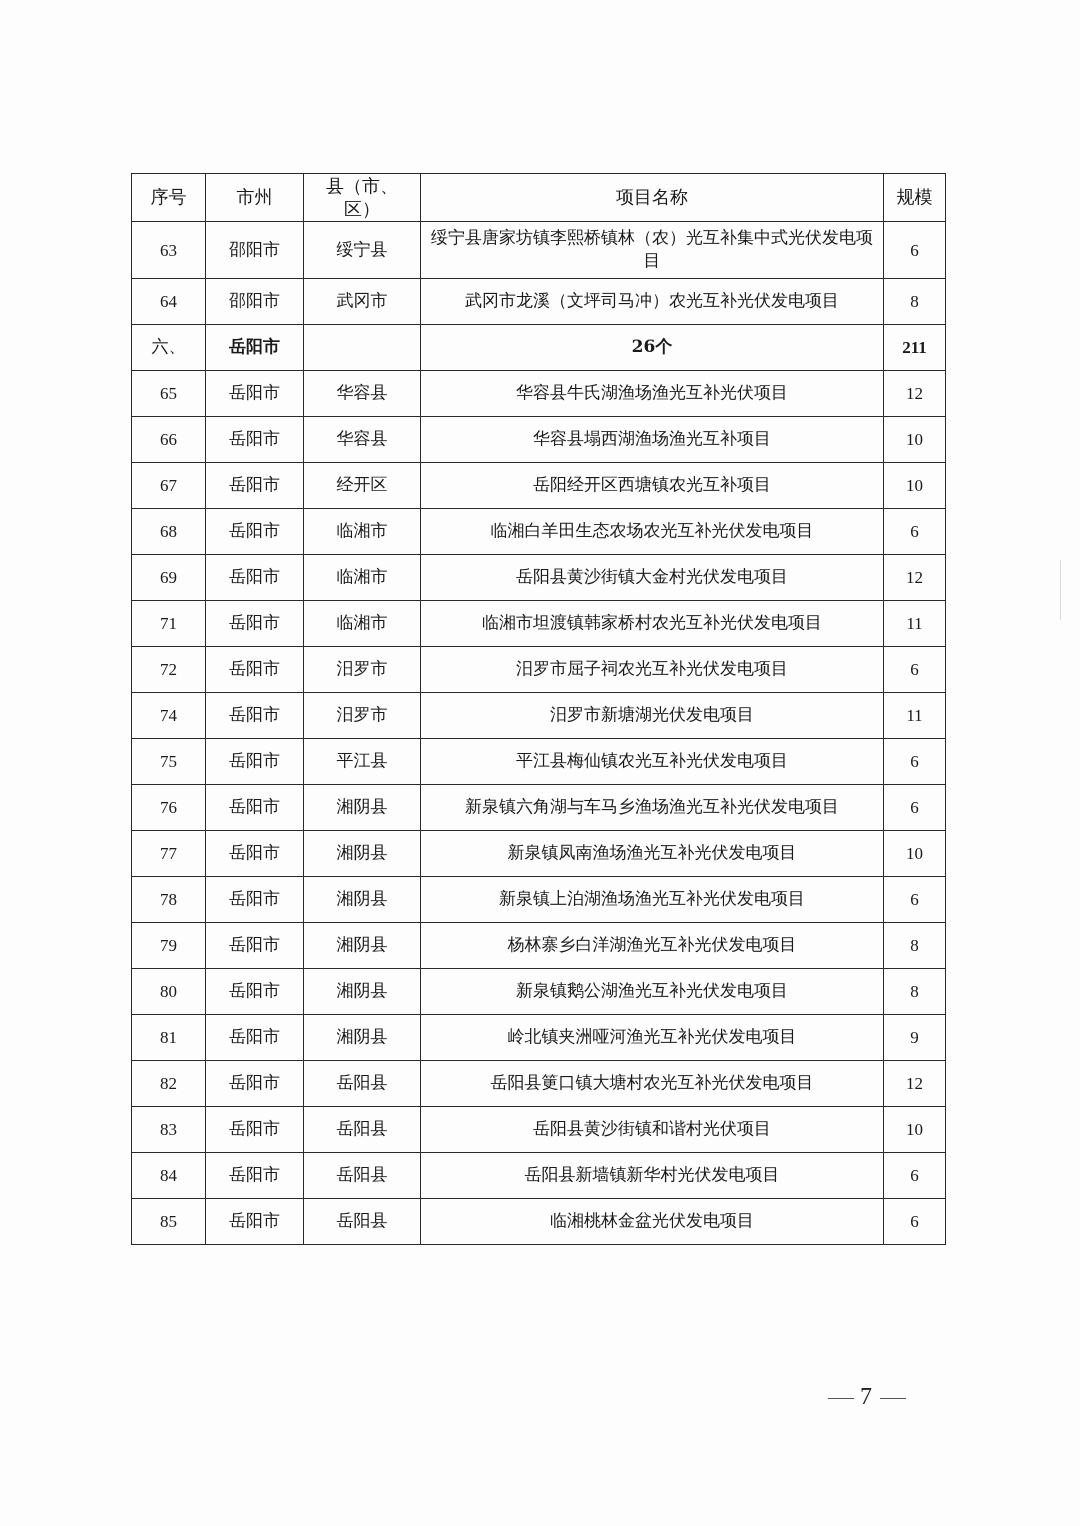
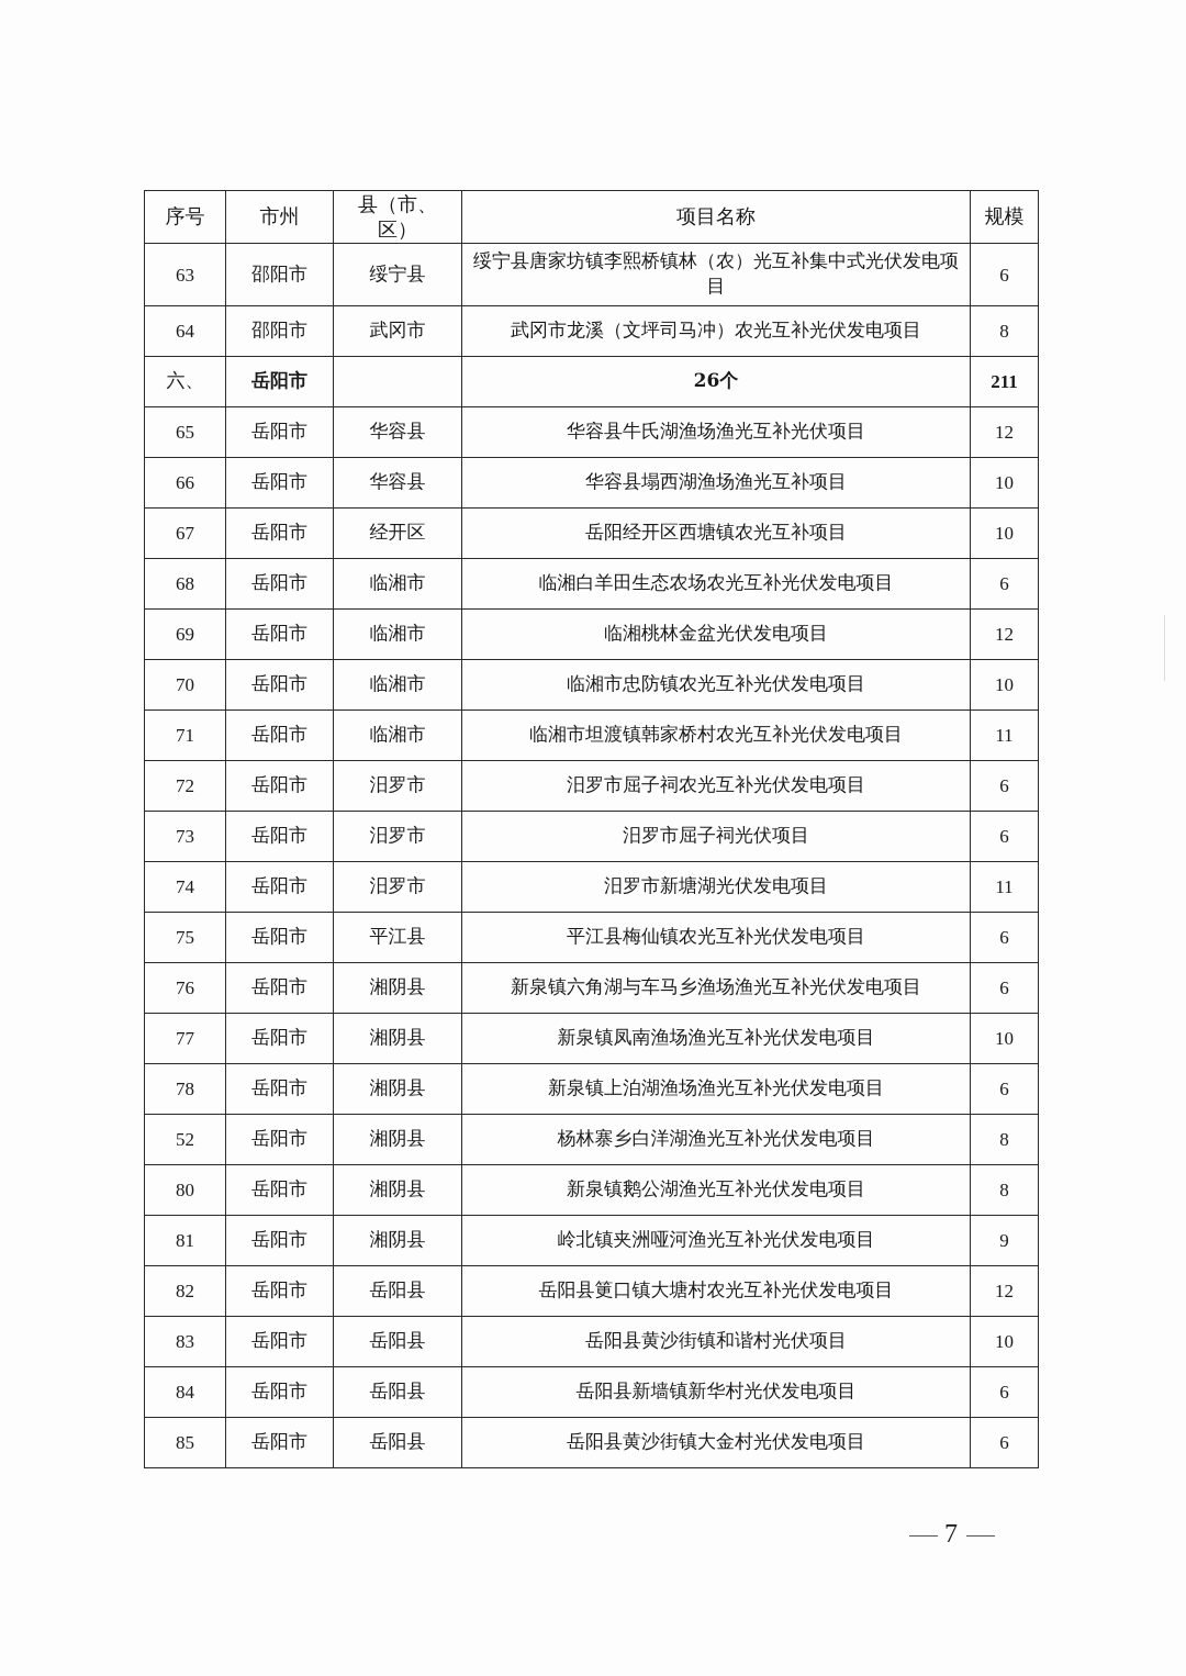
  序号	市州	县（市、区）	项目名称	规模
  63	邵阳市	绥宁县	绥宁县唐家坊镇李熙桥镇林（农）光互补集中式光伏发电项目	6
  64	邵阳市	武冈市	武冈市龙溪（文坪司马冲）农光互补光伏发电项目	8
  六、	岳阳市		26个	211
  65	岳阳市	华容县	华容县牛氏湖渔场渔光互补光伏项目	12
  66	岳阳市	华容县	华容县塌西湖渔场渔光互补项目	10
  67	岳阳市	经开区	岳阳经开区西塘镇农光互补项目	10
  68	岳阳市	临湘市	临湘白羊田生态农场农光互补光伏发电项目	6
- 69	岳阳市	临湘市	岳阳县黄沙街镇大金村光伏发电项目	12
+ 69	岳阳市	临湘市	临湘桃林金盆光伏发电项目	12
+ 70	岳阳市	临湘市	临湘市忠防镇农光互补光伏发电项目	10
  71	岳阳市	临湘市	临湘市坦渡镇韩家桥村农光互补光伏发电项目	11
  72	岳阳市	汨罗市	汨罗市屈子祠农光互补光伏发电项目	6
+ 73	岳阳市	汨罗市	汨罗市屈子祠光伏项目	6
  74	岳阳市	汨罗市	汨罗市新塘湖光伏发电项目	11
  75	岳阳市	平江县	平江县梅仙镇农光互补光伏发电项目	6
  76	岳阳市	湘阴县	新泉镇六角湖与车马乡渔场渔光互补光伏发电项目	6
  77	岳阳市	湘阴县	新泉镇凤南渔场渔光互补光伏发电项目	10
  78	岳阳市	湘阴县	新泉镇上泊湖渔场渔光互补光伏发电项目	6
- 79	岳阳市	湘阴县	杨林寨乡白洋湖渔光互补光伏发电项目	8
+ 52	岳阳市	湘阴县	杨林寨乡白洋湖渔光互补光伏发电项目	8
  80	岳阳市	湘阴县	新泉镇鹅公湖渔光互补光伏发电项目	8
  81	岳阳市	湘阴县	岭北镇夹洲哑河渔光互补光伏发电项目	9
  82	岳阳市	岳阳县	岳阳县筻口镇大塘村农光互补光伏发电项目	12
  83	岳阳市	岳阳县	岳阳县黄沙街镇和谐村光伏项目	10
  84	岳阳市	岳阳县	岳阳县新墙镇新华村光伏发电项目	6
- 85	岳阳市	岳阳县	临湘桃林金盆光伏发电项目	6
+ 85	岳阳市	岳阳县	岳阳县黄沙街镇大金村光伏发电项目	6
  7
